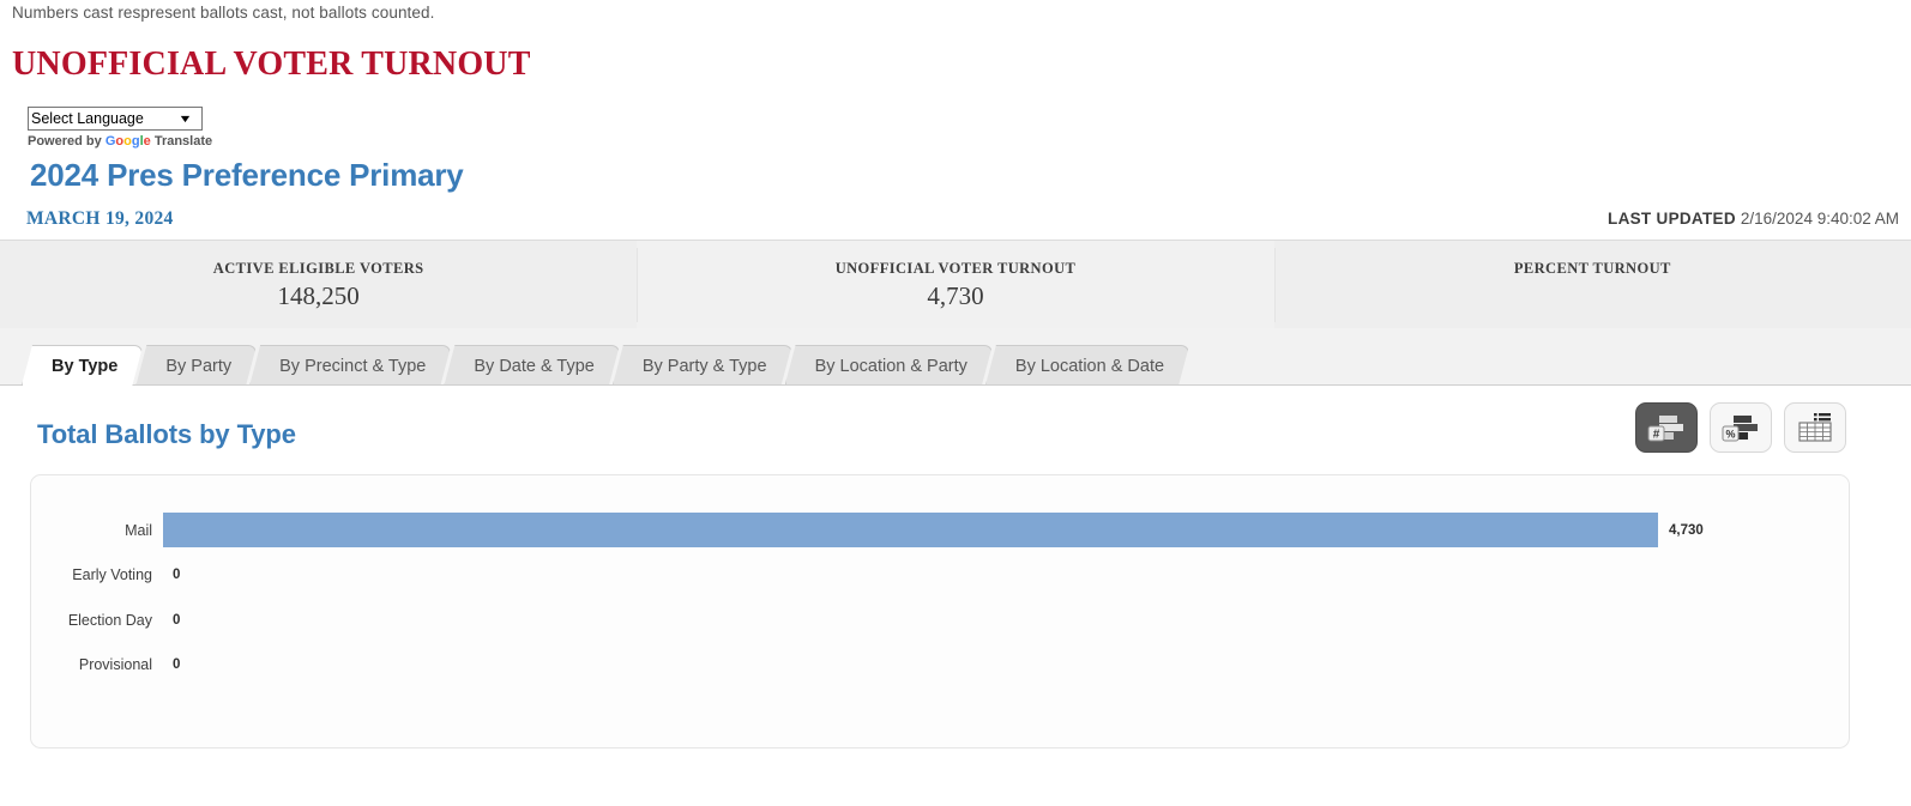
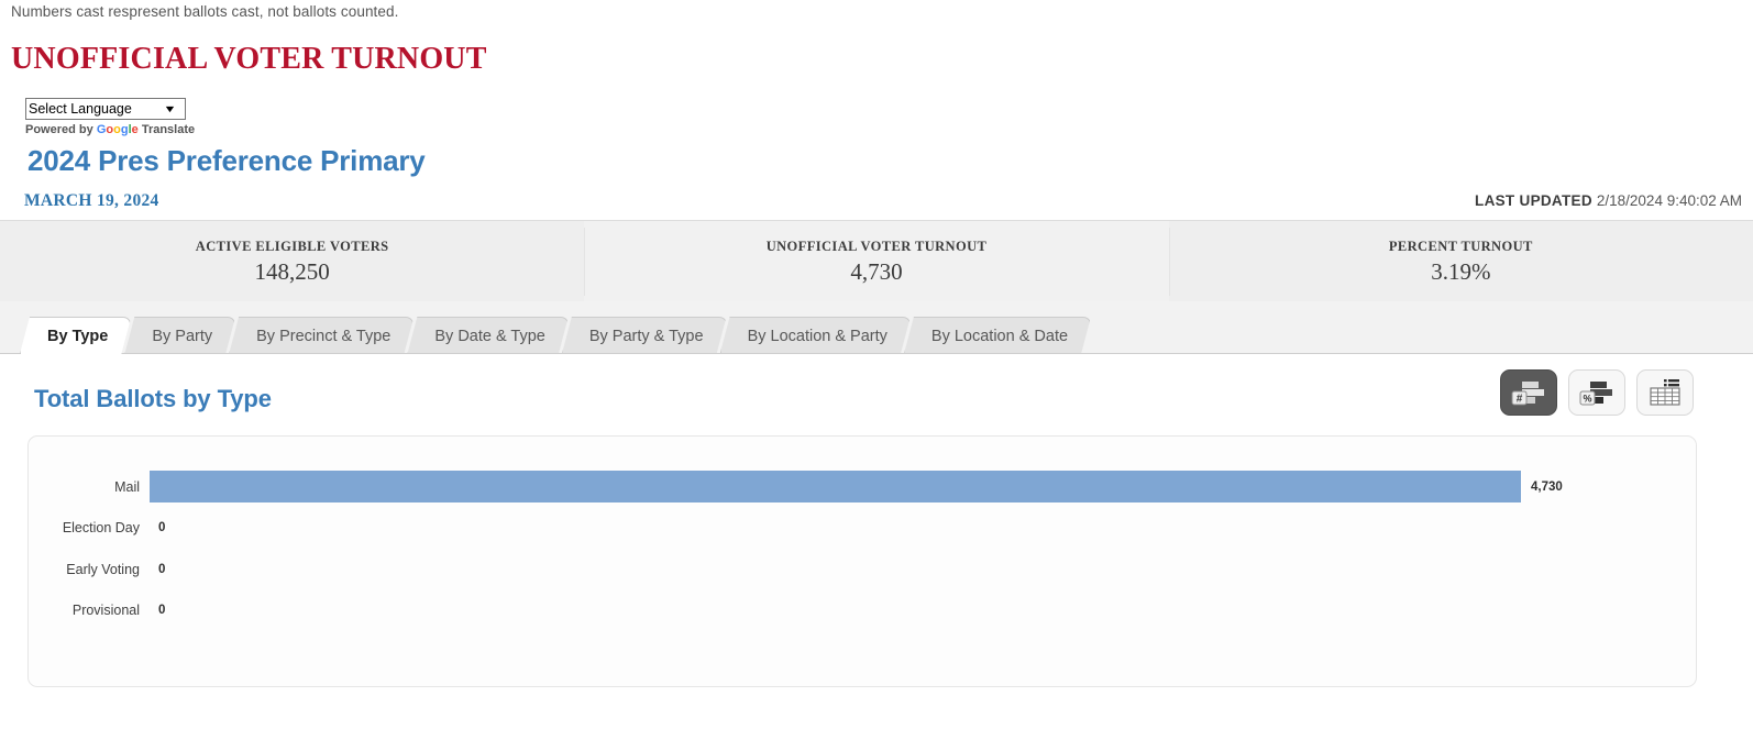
  Numbers cast respresent ballots cast, not ballots counted.
  UNOFFICIAL VOTER TURNOUT
  Select Language
  ▼
  Powered by Google Translate
  2024 Pres Preference Primary
  MARCH 19, 2024
- LAST UPDATED 2/16/2024 9:40:02 AM
+ LAST UPDATED 2/18/2024 9:40:02 AM
  ACTIVE ELIGIBLE VOTERS
  148,250
  UNOFFICIAL VOTER TURNOUT
  4,730
  PERCENT TURNOUT
+ 3.19%
  By Type
  By Party
  By Precinct & Type
  By Date & Type
  By Party & Type
  By Location & Party
  By Location & Date
  Total Ballots by Type
  #
  %
  Mail
  4,730
- Early Voting
+ Election Day
  0
- Election Day
+ Early Voting
  0
  Provisional
  0
